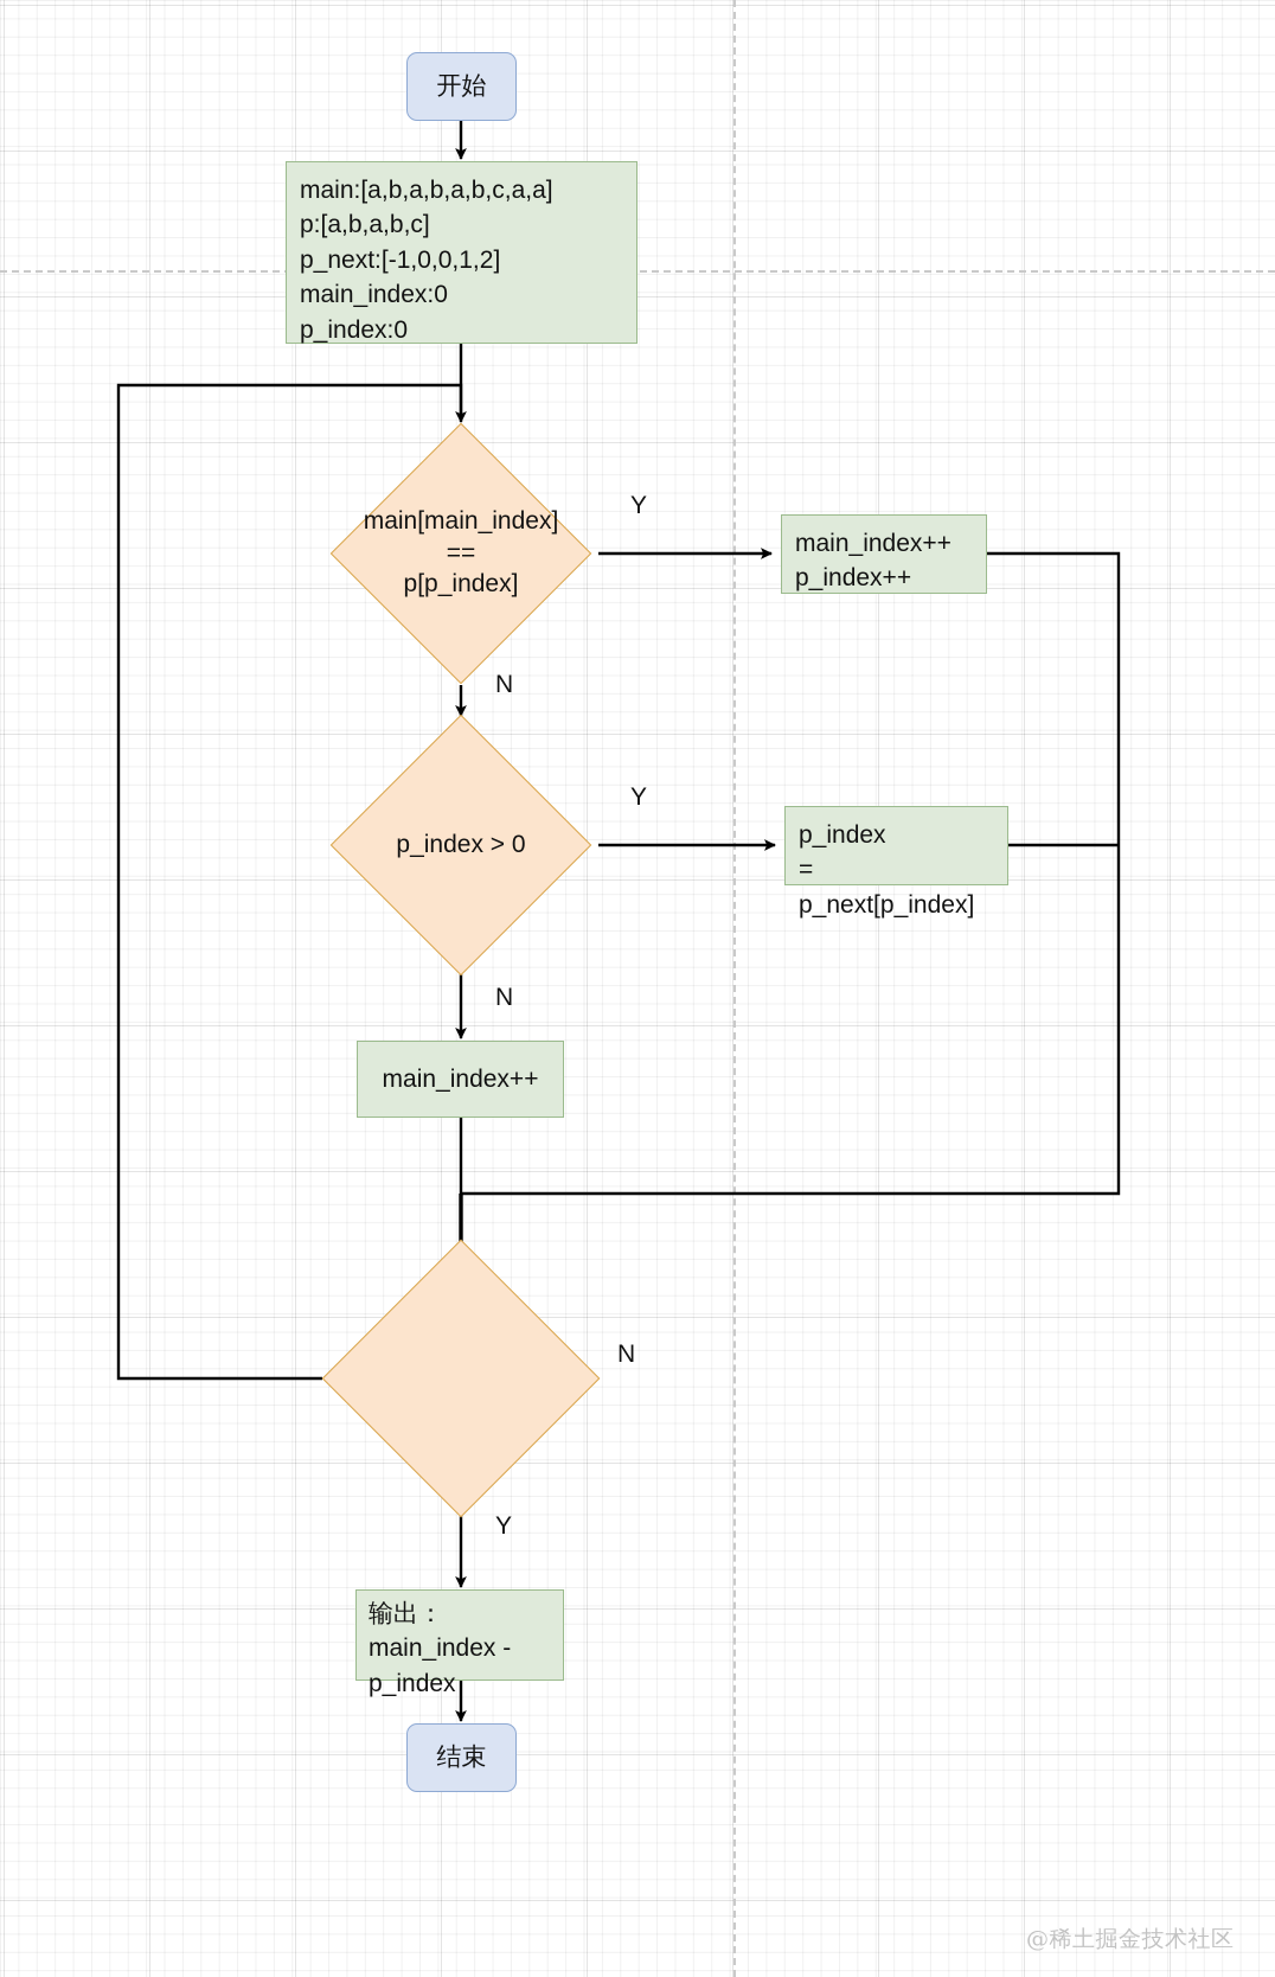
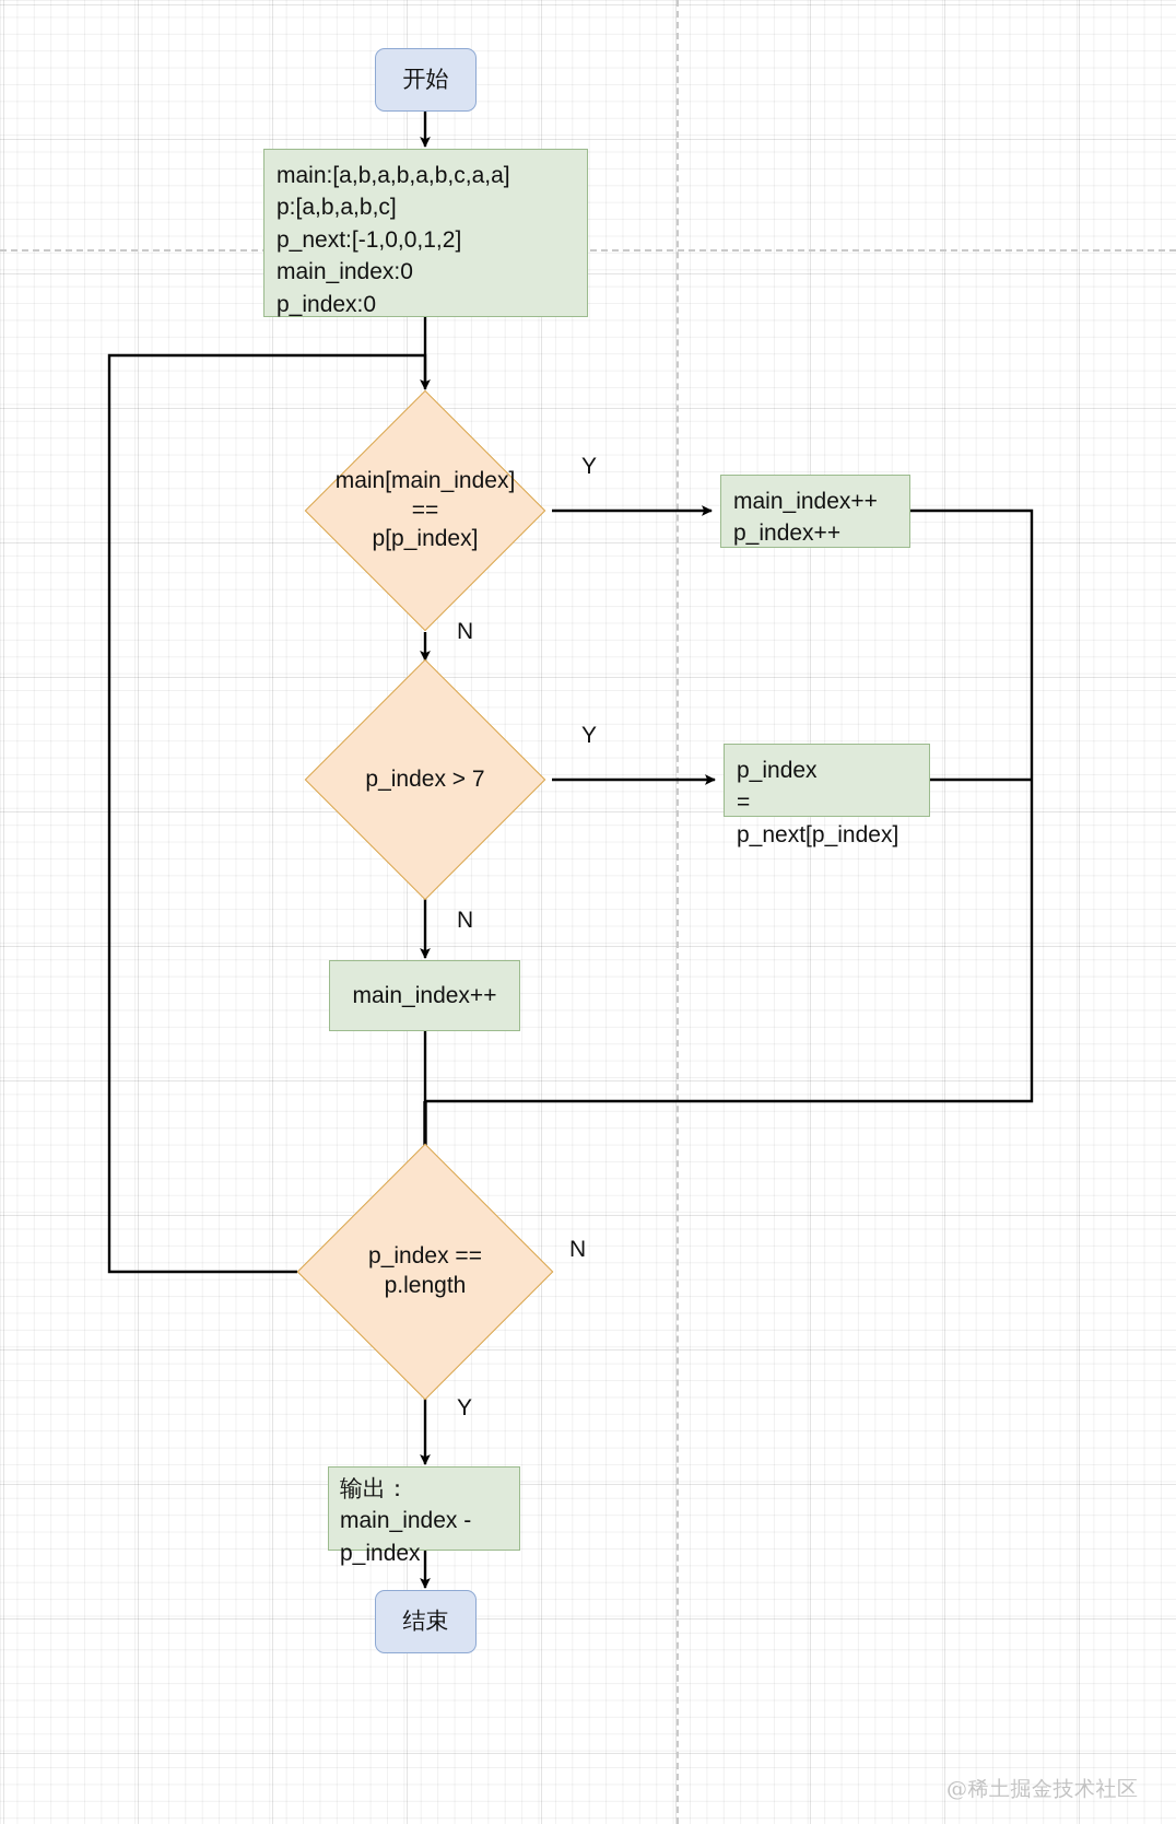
  开始
  main:[a,b,a,b,a,b,c,a,a]
  p:[a,b,a,b,c]
  p_next:[-1,0,0,1,2]
  main_index:0
  p_index:0
  main[main_index] ==
  p[p_index]
  main_index++
  p_index++
- p_index > 0
+ p_index > 7
  p_index
  = p_next[p_index]
  main_index++
+ p_index == p.length
  输出：
  main_index -
  p_index
  结束
  Y
  N
  Y
  N
  N
  Y
  @稀土掘金技术社区
